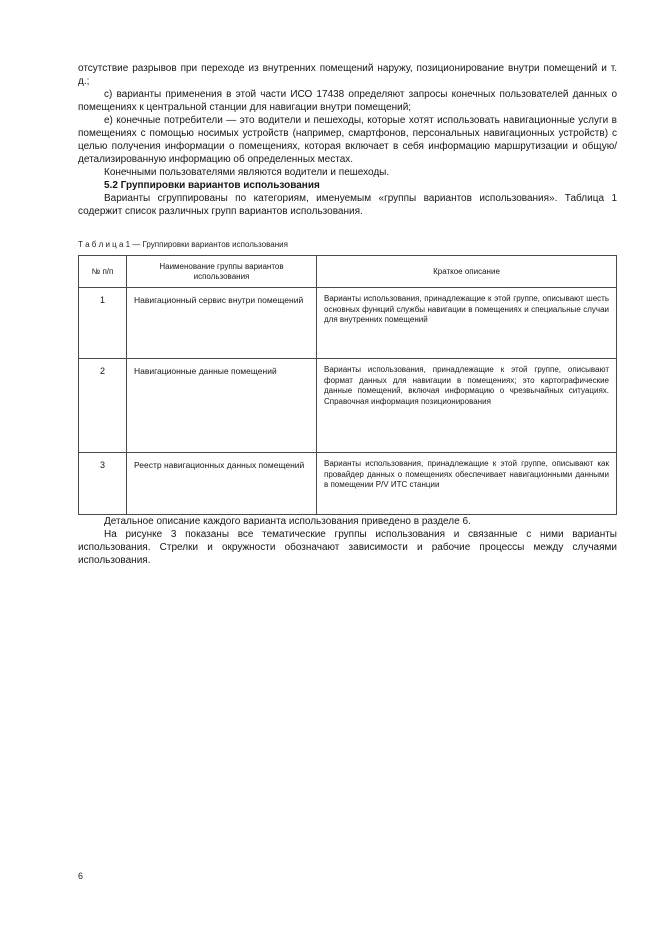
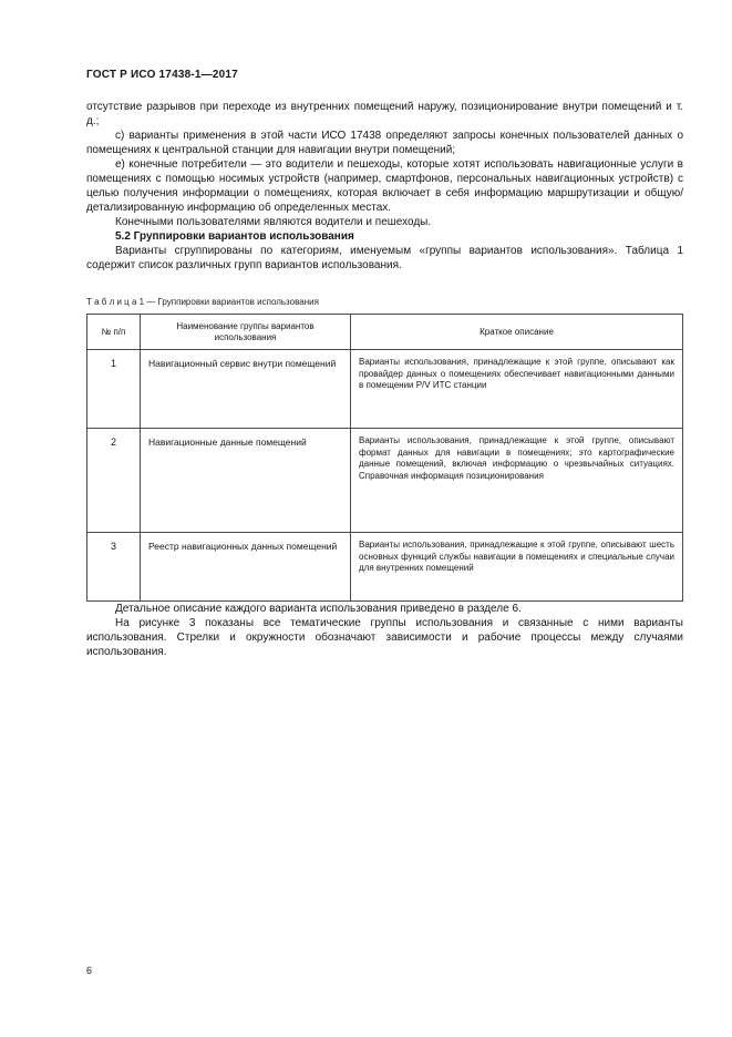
+ ГОСТ Р ИСО 17438-1—2017
  отсутствие разрывов при переходе из внутренних помещений наружу, позиционирование внутри помещений и т. д.;
  c) варианты применения в этой части ИСО 17438 определяют запросы конечных пользователей данных о помещениях к центральной станции для навигации внутри помещений;
  e) конечные потребители — это водители и пешеходы, которые хотят использовать навигационные услуги в помещениях с помощью носимых устройств (например, смартфонов, персональных навигационных устройств) с целью получения информации о помещениях, которая включает в себя информацию маршрутизации и общую/детализированную информацию об определенных местах.
  Конечными пользователями являются водители и пешеходы.
  5.2 Группировки вариантов использования
  Варианты сгруппированы по категориям, именуемым «группы вариантов использования». Таблица 1 содержит список различных групп вариантов использования.
  Т а б л и ц а 1 — Группировки вариантов использования
  № п/п	Наименование группы вариантов использования	Краткое описание
- 1	Навигационный сервис внутри помещений	Варианты использования, принадлежащие к этой группе, описывают шесть основных функций службы навигации в помещениях и специальные случаи для внутренних помещений
+ 1	Навигационный сервис внутри помещений	Варианты использования, принадлежащие к этой группе, описывают как провайдер данных о помещениях обеспечивает навигационными данными в помещении Р/V ИТС станции
  2	Навигационные данные помещений	Варианты использования, принадлежащие к этой группе, описывают формат данных для навигации в помещениях; это картографические данные помещений, включая информацию о чрезвычайных ситуациях. Справочная информация позиционирования
- 3	Реестр навигационных данных помещений	Варианты использования, принадлежащие к этой группе, описывают как провайдер данных о помещениях обеспечивает навигационными данными в помещении Р/V ИТС станции
+ 3	Реестр навигационных данных помещений	Варианты использования, принадлежащие к этой группе, описывают шесть основных функций службы навигации в помещениях и специальные случаи для внутренних помещений
  Детальное описание каждого варианта использования приведено в разделе 6.
  На рисунке 3 показаны все тематические группы использования и связанные с ними варианты использования. Стрелки и окружности обозначают зависимости и рабочие процессы между случаями использования.
  6
